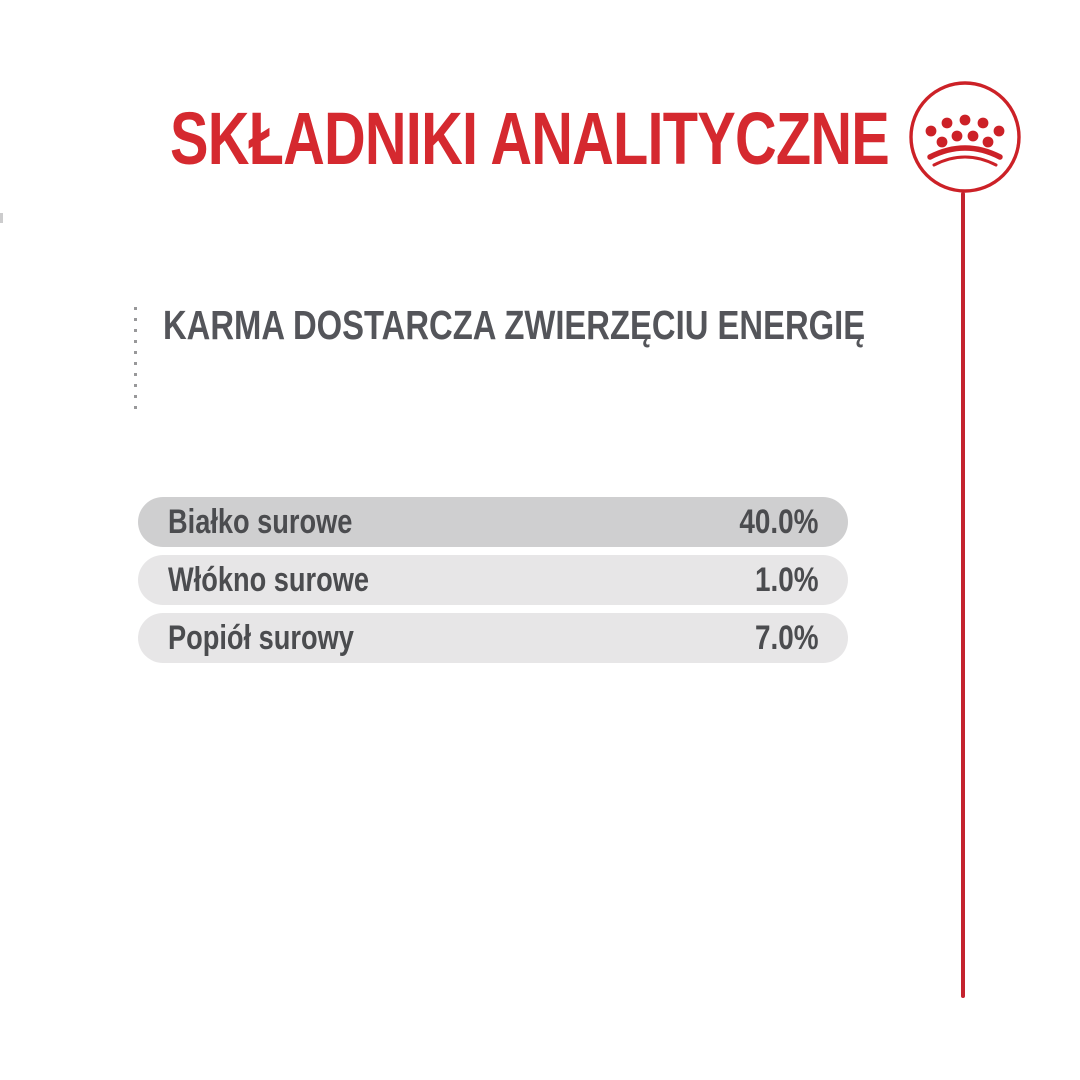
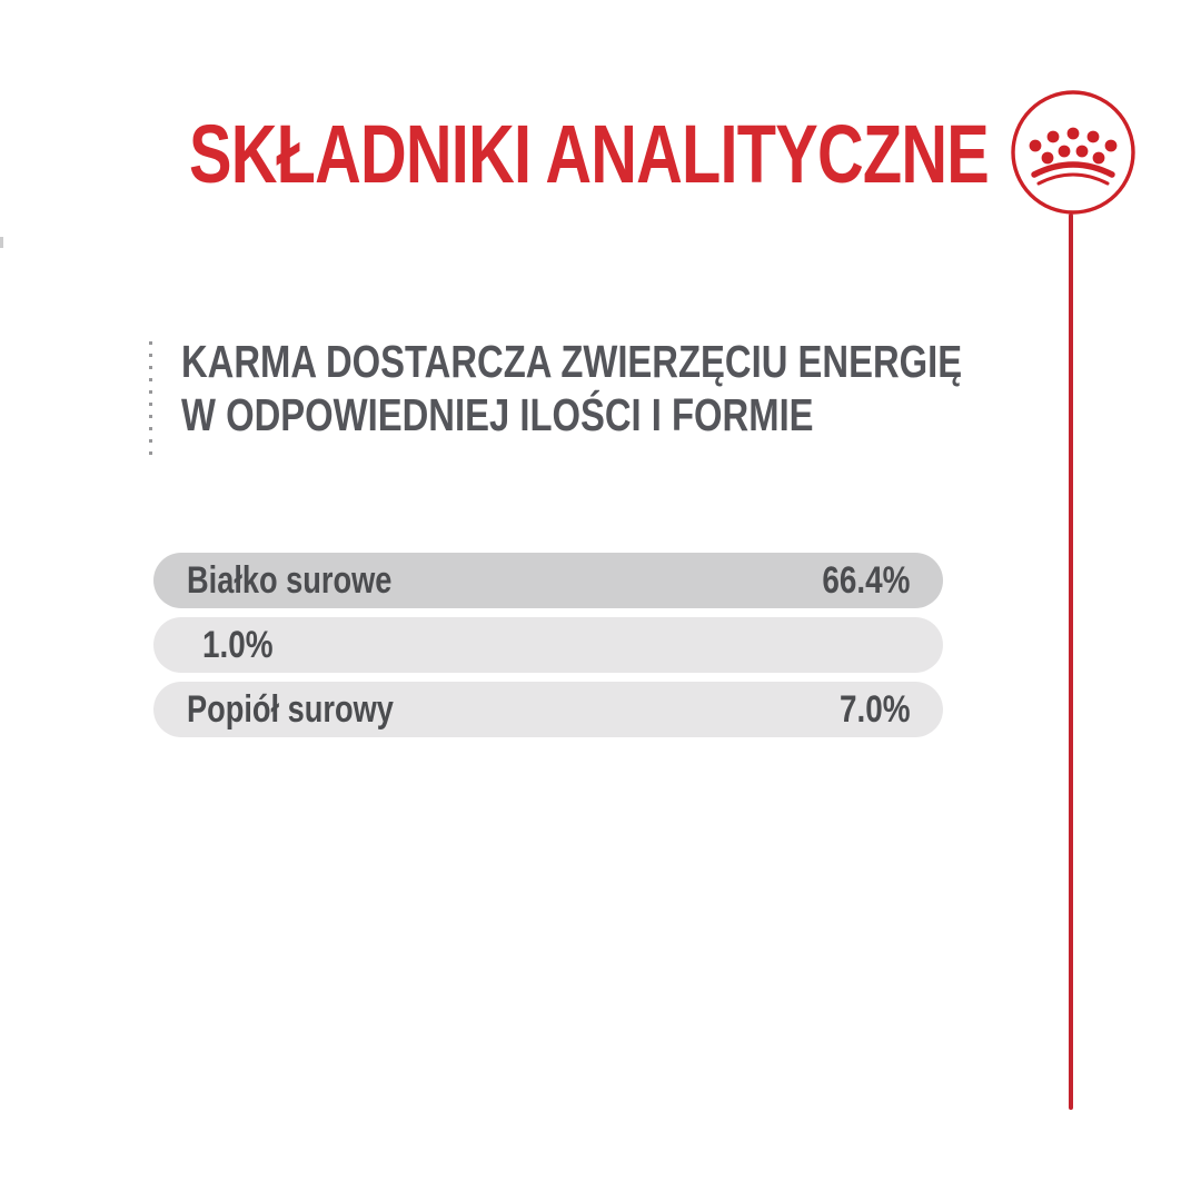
  SKŁADNIKI ANALITYCZNE
  KARMA DOSTARCZA ZWIERZĘCIU ENERGIĘ
+ W ODPOWIEDNIEJ ILOŚCI I FORMIE
  Białko surowe
- 40.0%
+ 66.4%
- Włókno surowe
  1.0%
  Popiół surowy
  7.0%
